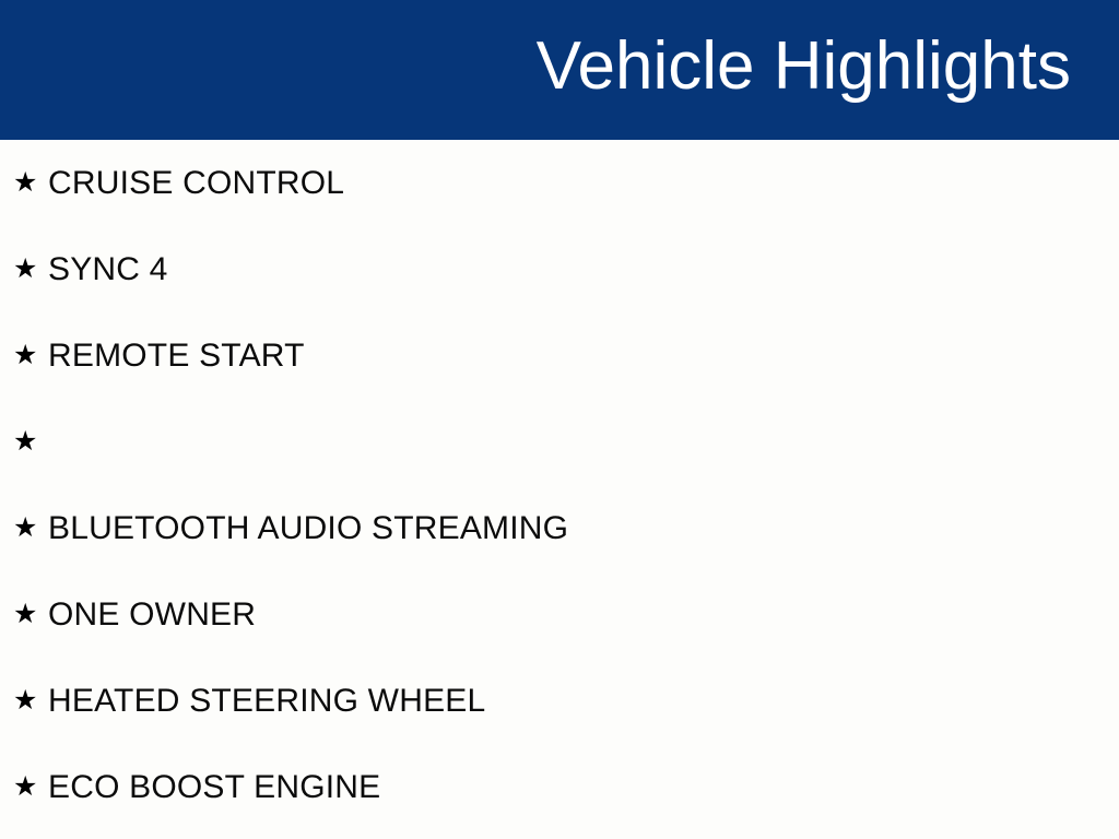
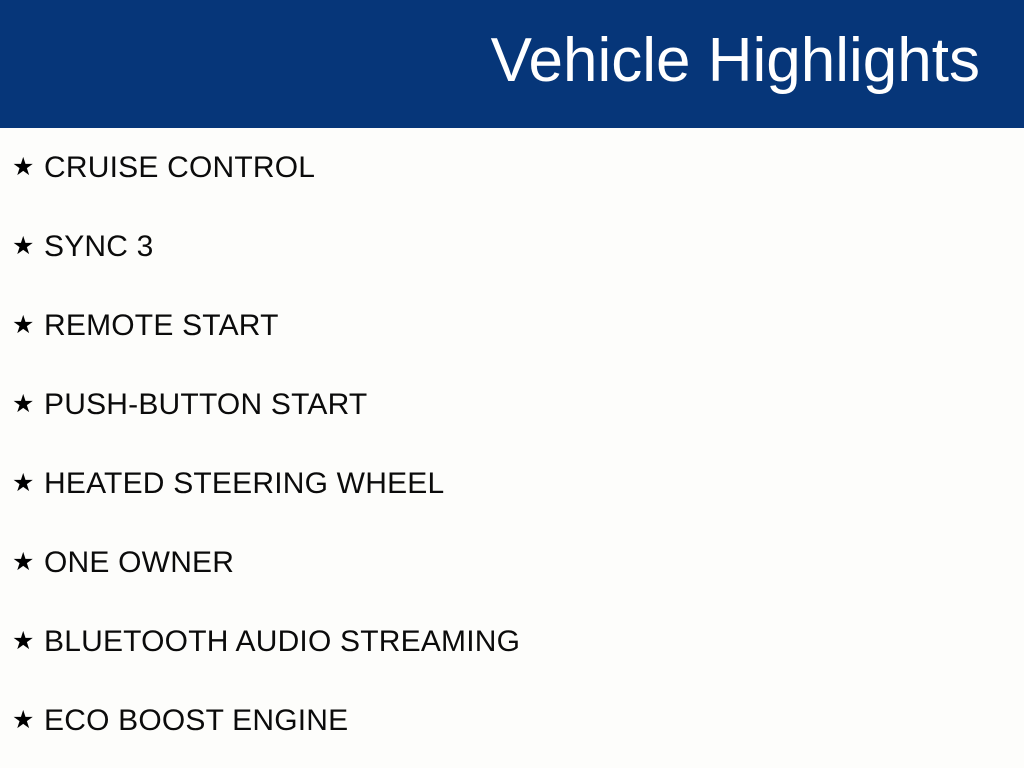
  Vehicle Highlights
  ★
  CRUISE CONTROL
  ★
- SYNC 4
+ SYNC 3
  ★
  REMOTE START
  ★
+ PUSH-BUTTON START
  ★
- BLUETOOTH AUDIO STREAMING
+ HEATED STEERING WHEEL
  ★
  ONE OWNER
  ★
- HEATED STEERING WHEEL
+ BLUETOOTH AUDIO STREAMING
  ★
  ECO BOOST ENGINE
